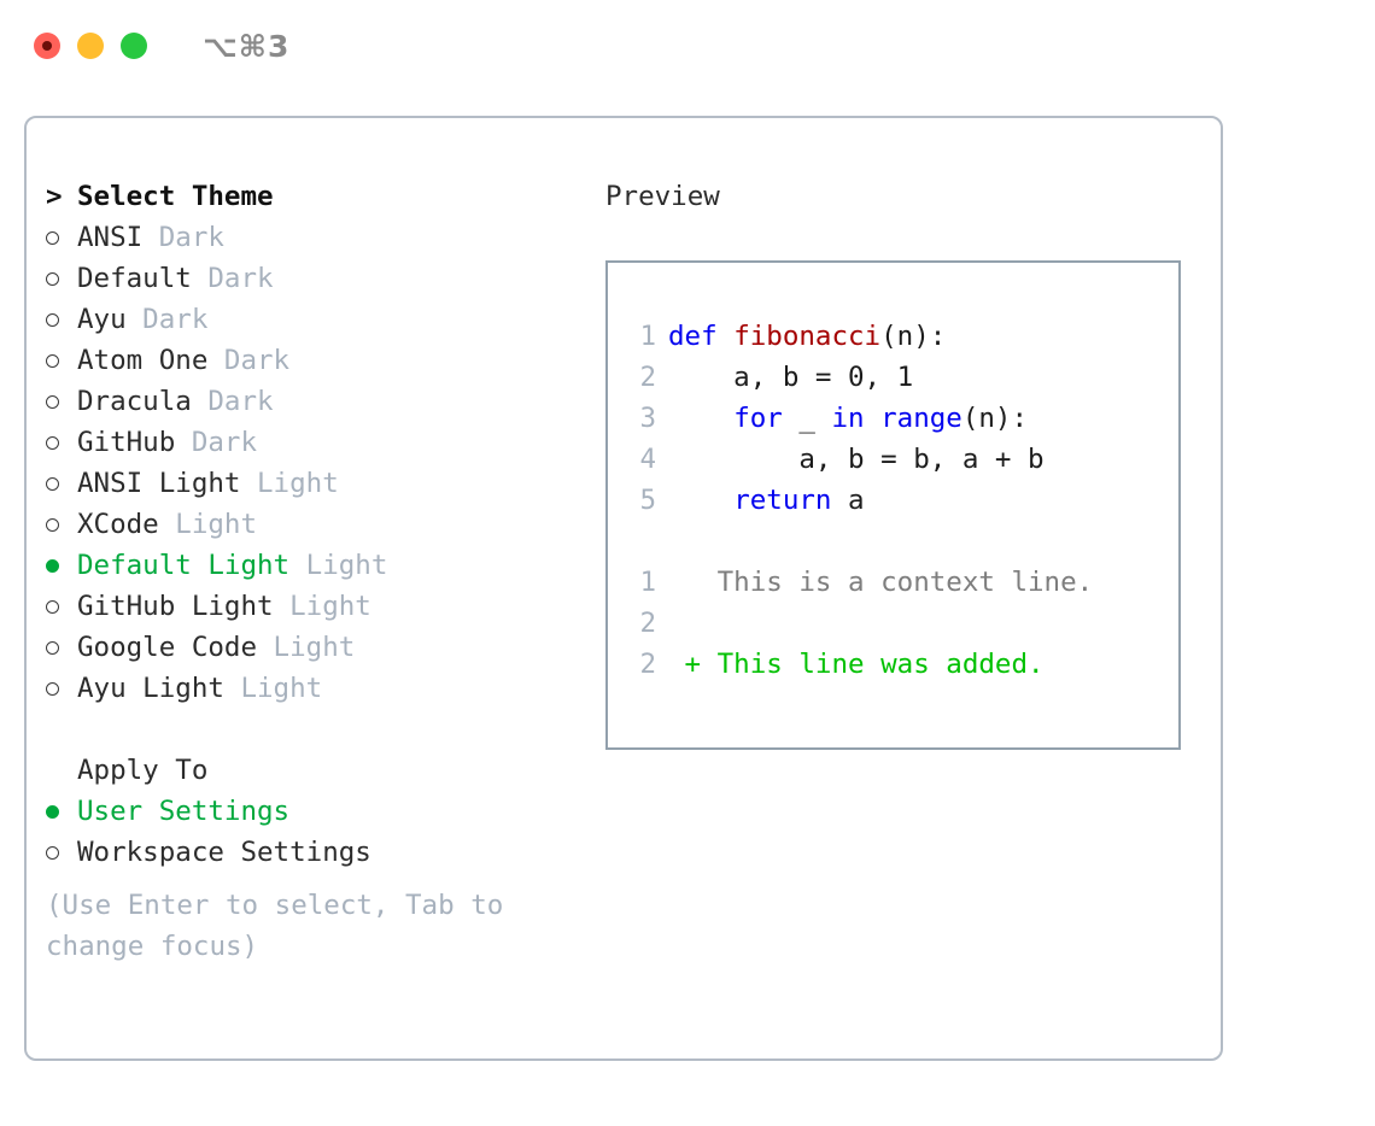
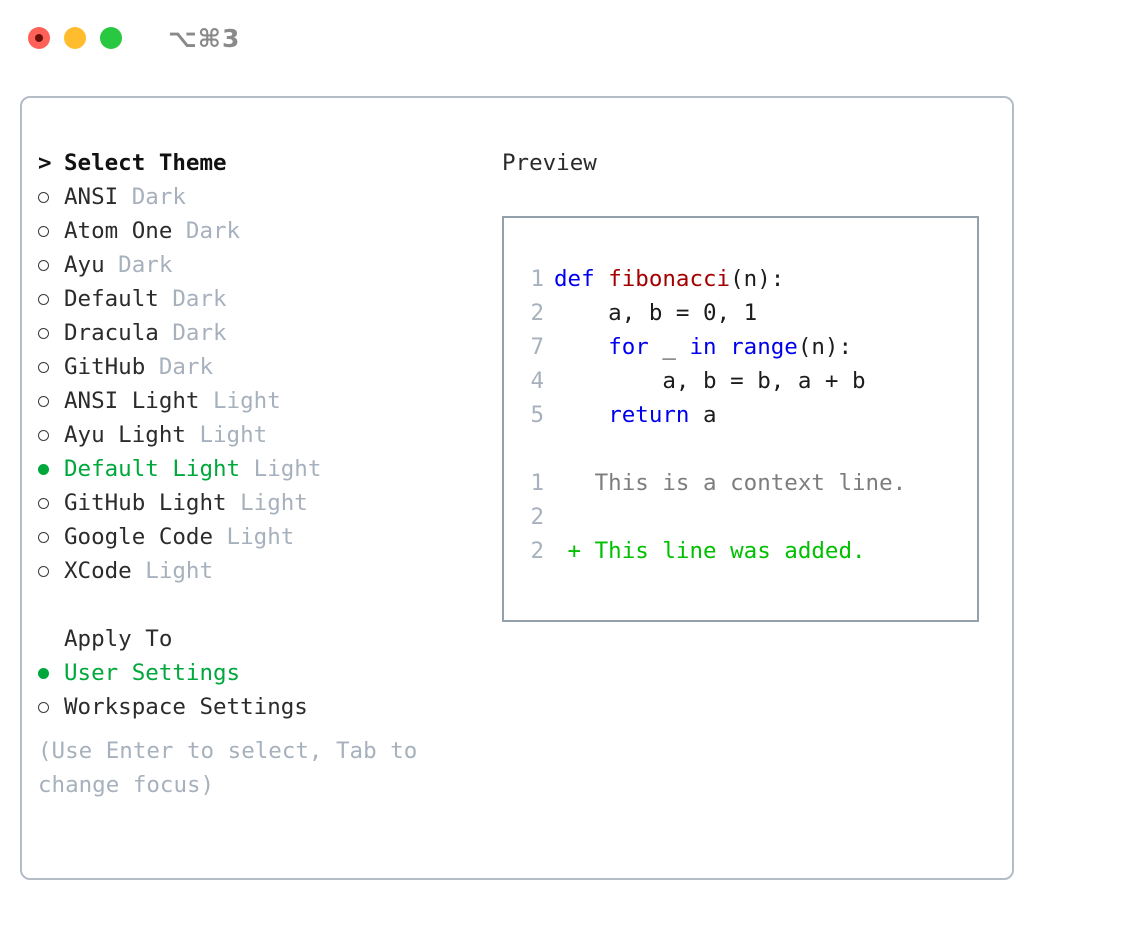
  ⌥⌘3
  >
  Select Theme
  ANSI
  Dark
- Default
+ Atom One
  Dark
  Ayu
  Dark
- Atom One
+ Default
  Dark
  Dracula
  Dark
  GitHub
  Dark
  ANSI Light
  Light
- XCode
+ Ayu Light
  Light
  Default Light
  Light
  GitHub Light
  Light
  Google Code
  Light
- Ayu Light
+ XCode
  Light
  Apply To
  User Settings
  Workspace Settings
  (Use Enter to select, Tab to change focus)
  Preview
  1
  def fibonacci(n):
  2
  a, b = 0, 1
- 3
+ 7
  for _ in range(n):
  4
  a, b = b, a + b
  5
  return a
  1
  This is a context line.
  2
  2
  + This line was added.
